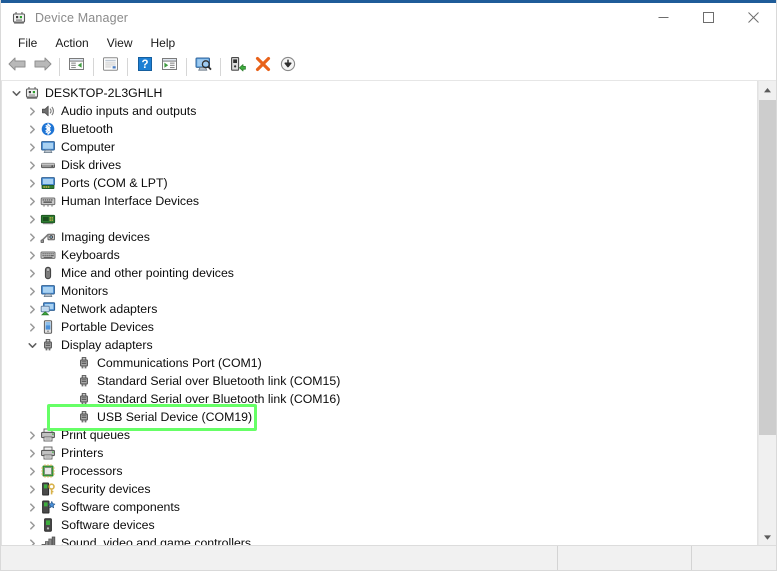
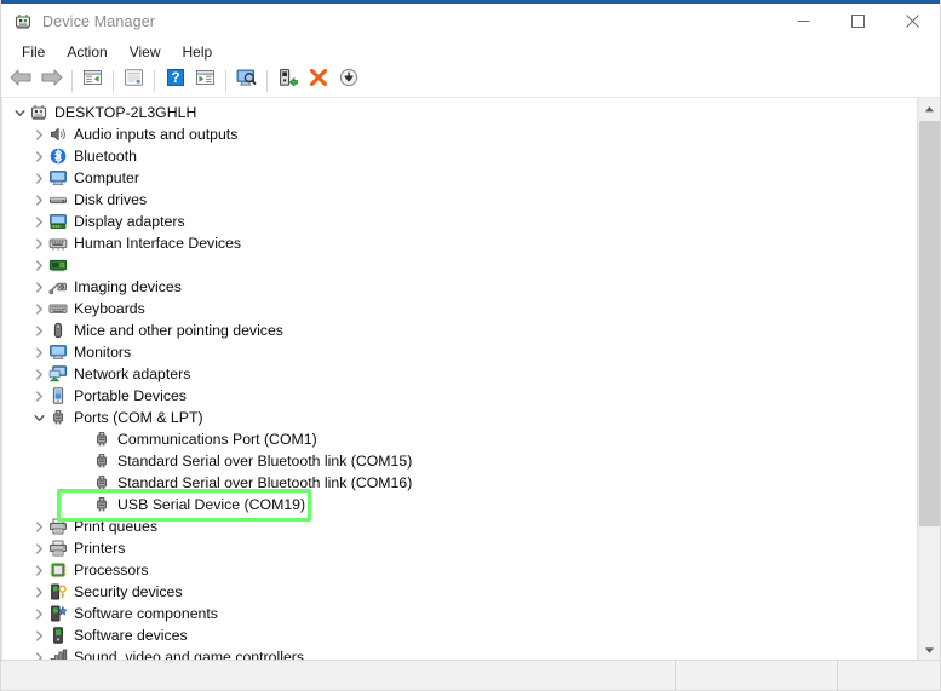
  Device Manager
  File
  Action
  View
  Help
  ?
  DESKTOP-2L3GHLH
  Audio inputs and outputs
  Bluetooth
  Computer
  Disk drives
- Ports (COM & LPT)
+ Display adapters
  Human Interface Devices
  Imaging devices
  Keyboards
  Mice and other pointing devices
  Monitors
  Network adapters
  Portable Devices
- Display adapters
+ Ports (COM & LPT)
  Communications Port (COM1)
  Standard Serial over Bluetooth link (COM15)
  Standard Serial over Bluetooth link (COM16)
  USB Serial Device (COM19)
  Print queues
  Printers
  Processors
  Security devices
  Software components
  Software devices
  Sound, video and game controllers
